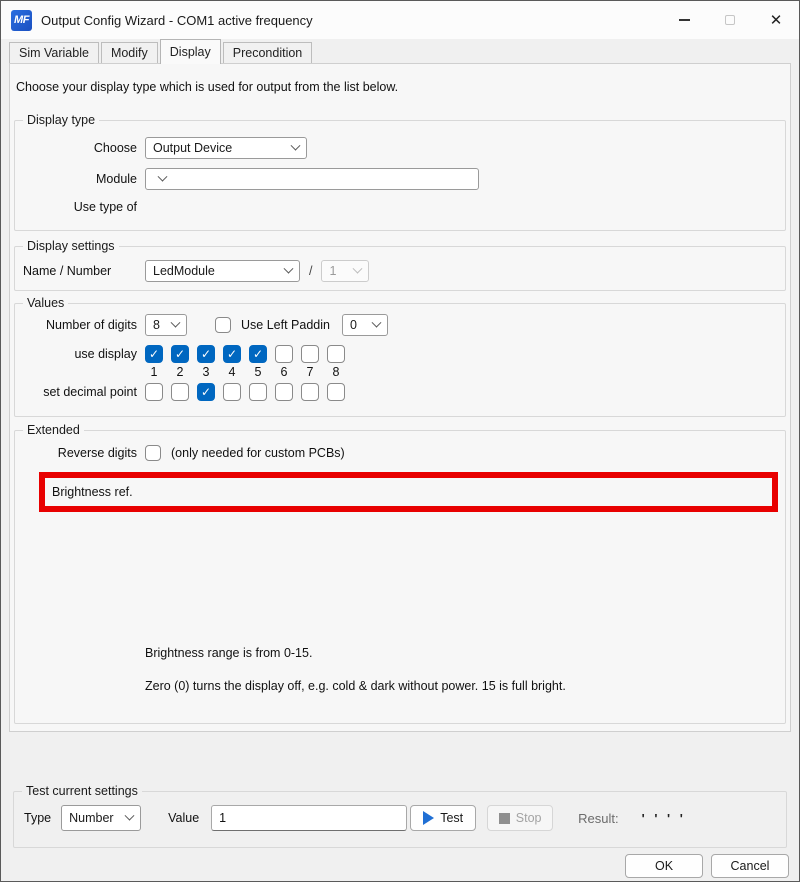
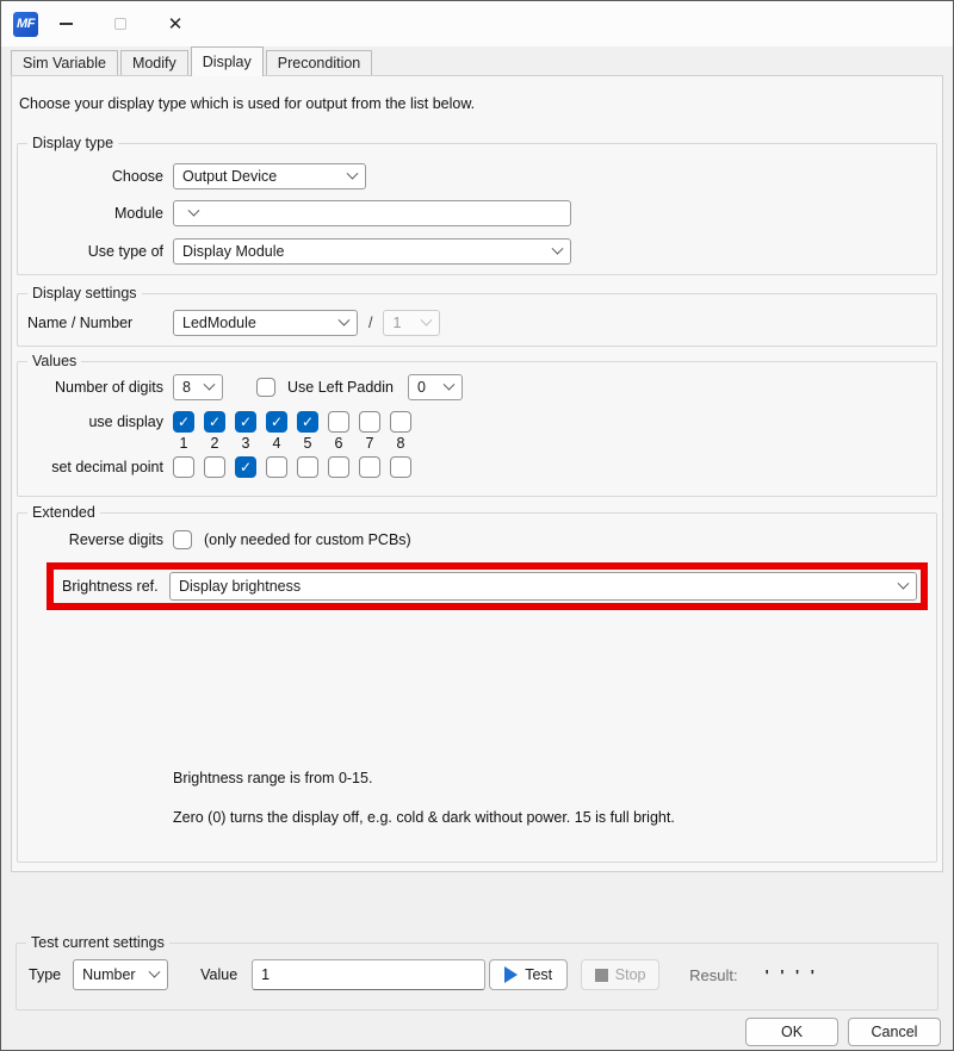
  MF
- Output Config Wizard - COM1 active frequency
  Sim Variable
  Modify
  Display
  Precondition
  Choose your display type which is used for output from the list below.
  Display type
  Choose
  Output Device
  Module
  Use type of
+ Display Module
  Display settings
  Name / Number
  LedModule
  /
  1
  Values
  Number of digits
  8
  Use Left Paddin
  0
  use display
  1
  2
  3
  4
  5
  6
  7
  8
  set decimal point
  Extended
  Reverse digits
  (only needed for custom PCBs)
  Brightness ref.
+ Display brightness
  Brightness range is from 0-15.
  Zero (0) turns the display off, e.g. cold & dark without power. 15 is full bright.
  Test current settings
  Type
  Number
  Value
  1
  Test
  Stop
  Result:
  ' ' ' '
  OK
  Cancel
